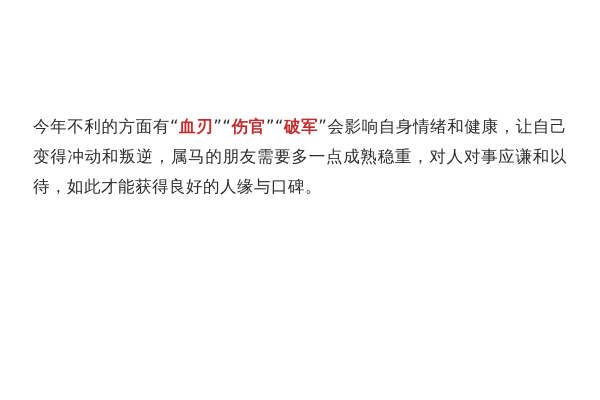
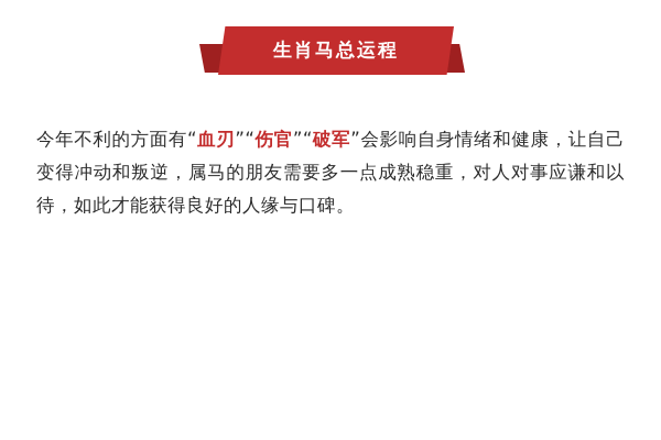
+ 生肖马总运程
  今年不利的方面有“血刃”“伤官”“破军”会影响自身情绪和健康，让自己变得冲动和叛逆，属马的朋友需要多一点成熟稳重，对人对事应谦和以待，如此才能获得良好的人缘与口碑。
